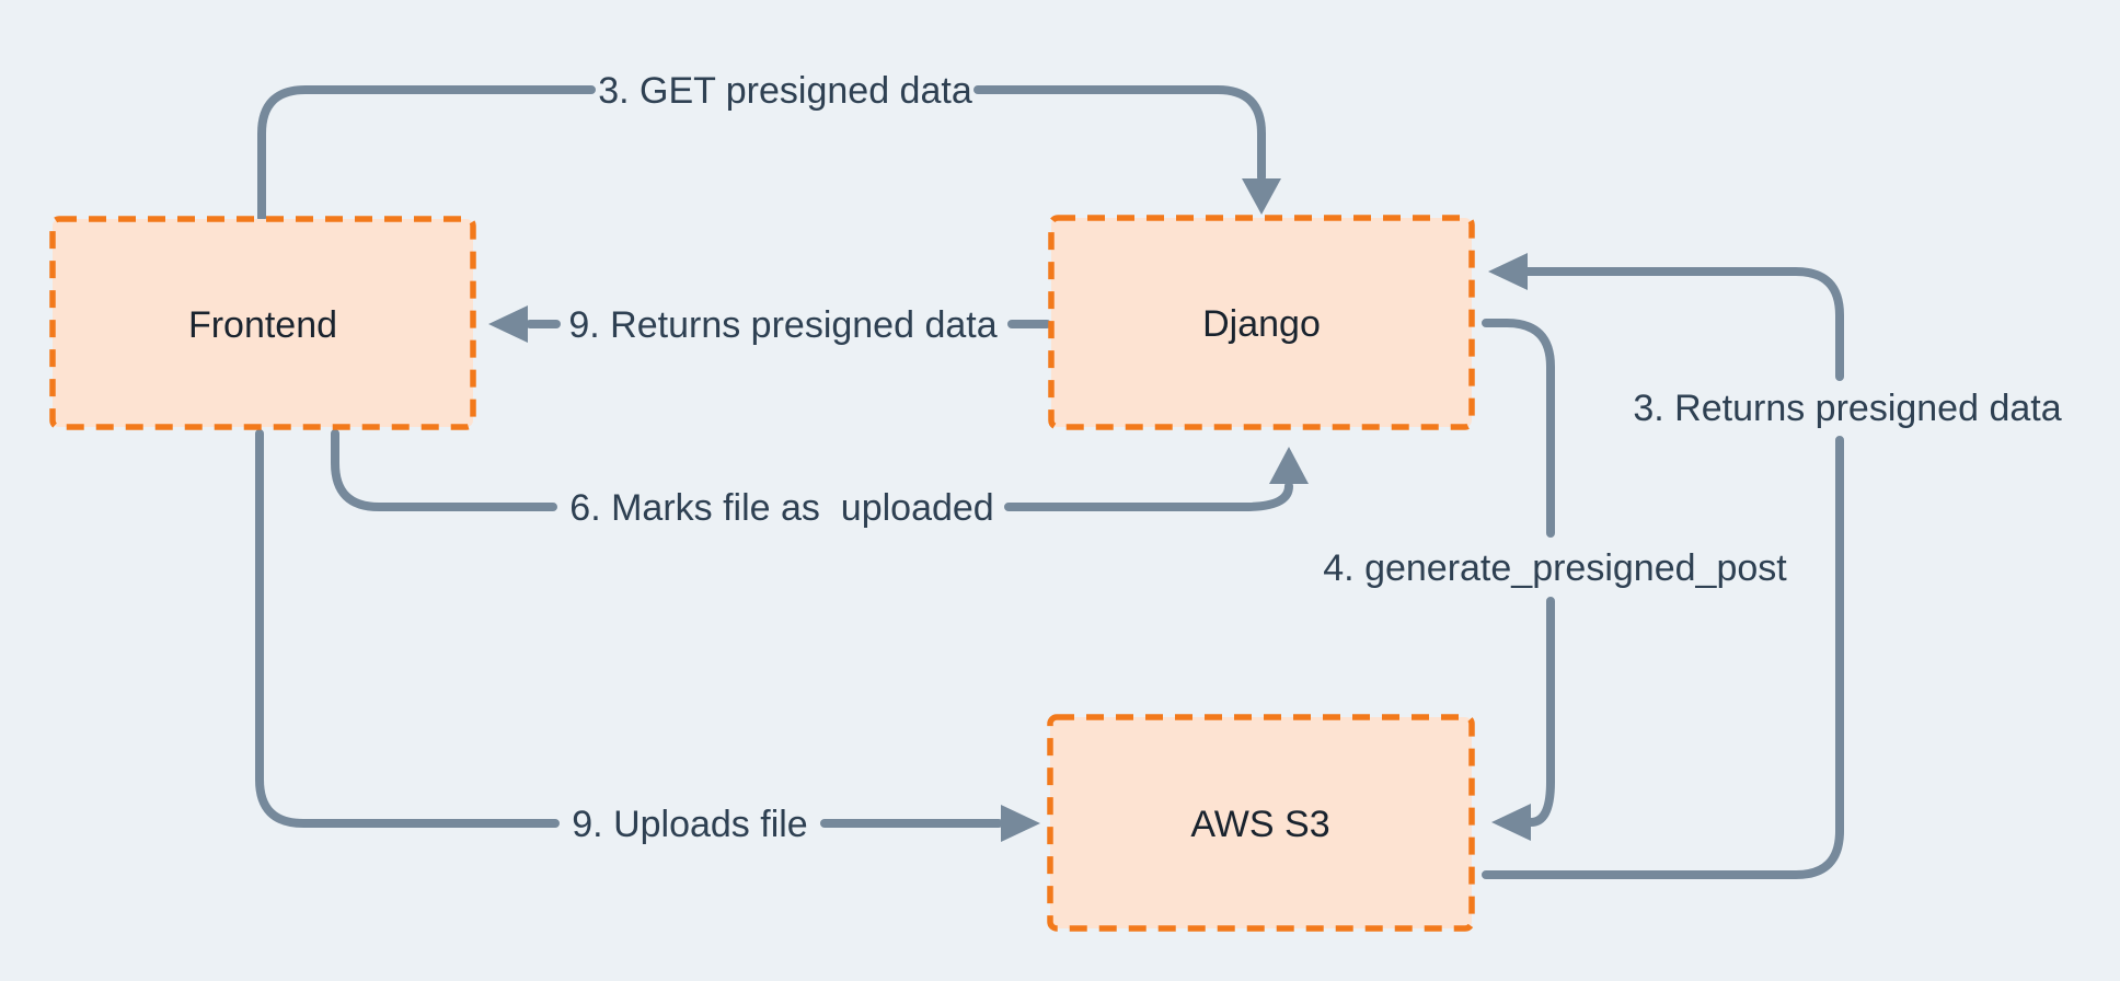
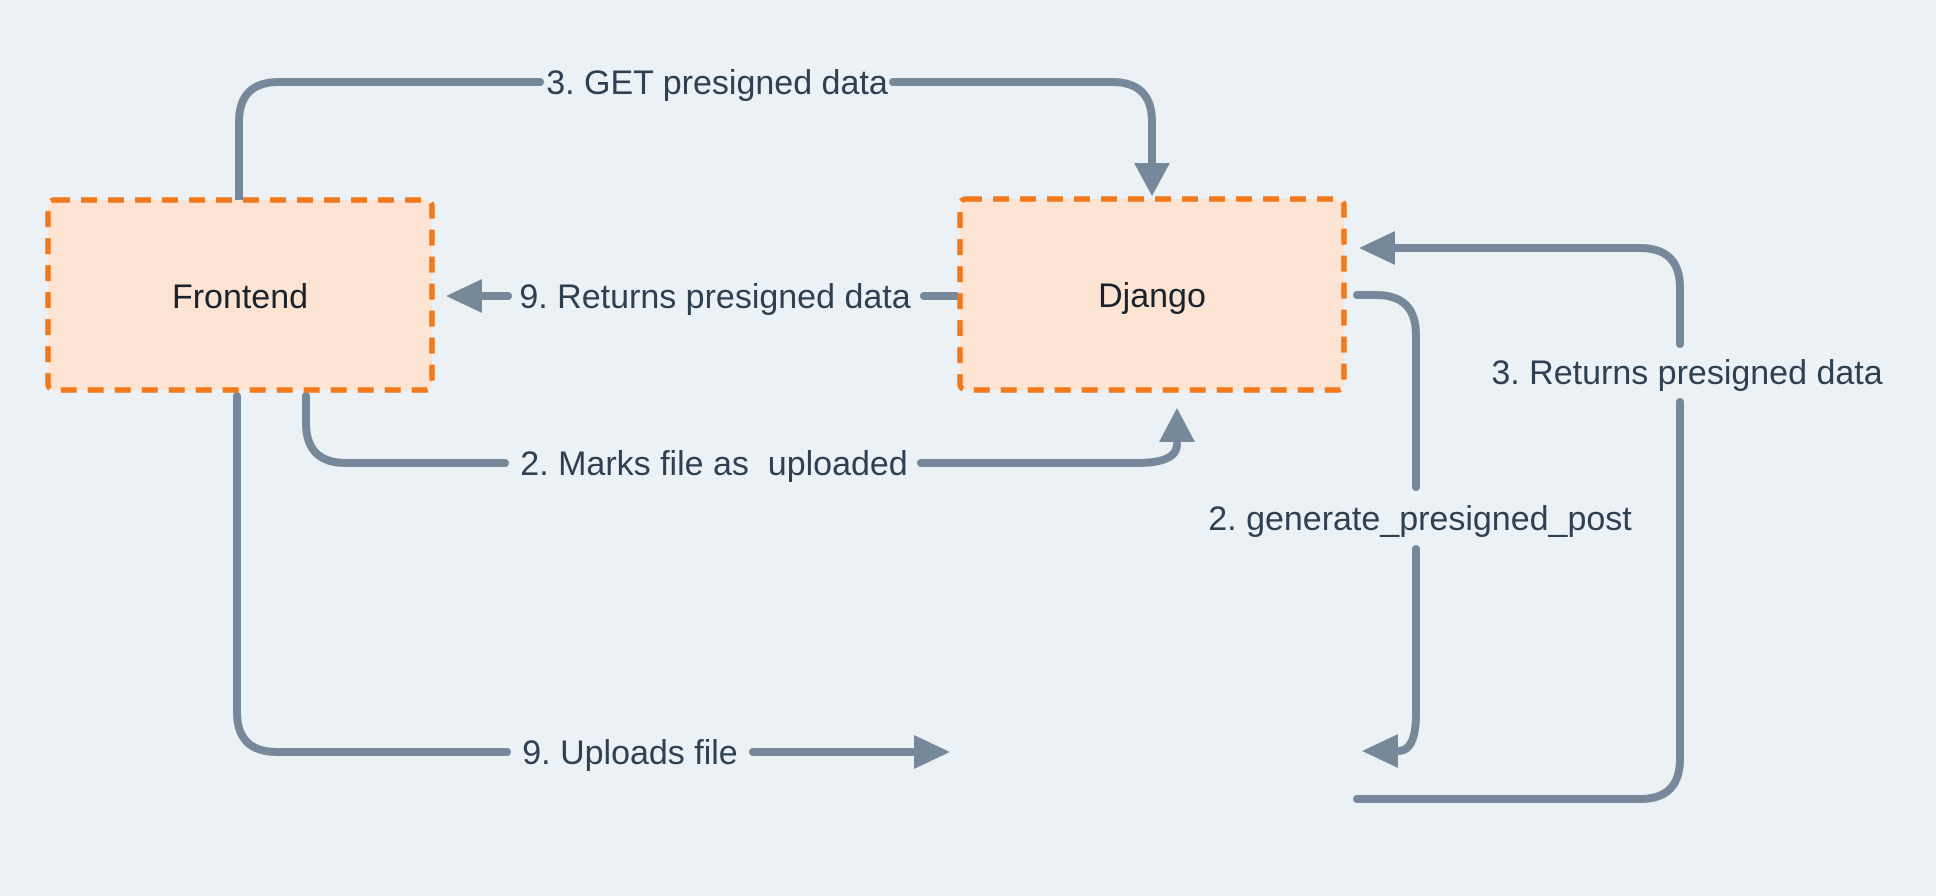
  3. GET presigned data
  9. Returns presigned data
- 6. Marks file as uploaded
+ 2. Marks file as uploaded
  9. Uploads file
- 4. generate_presigned_post
+ 2. generate_presigned_post
  3. Returns presigned data
  Frontend
  Django
- AWS S3
